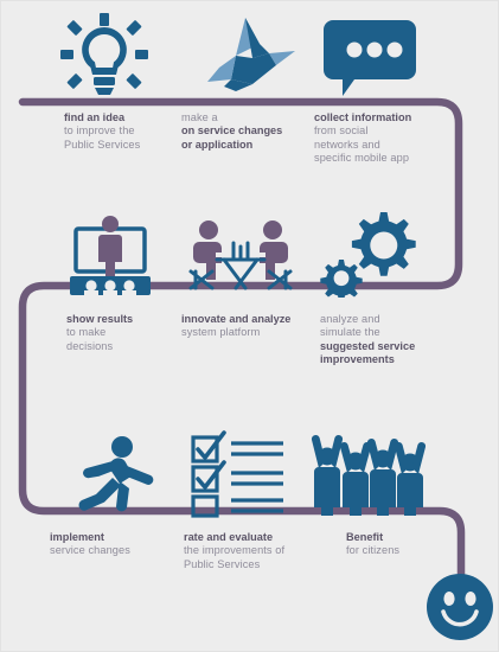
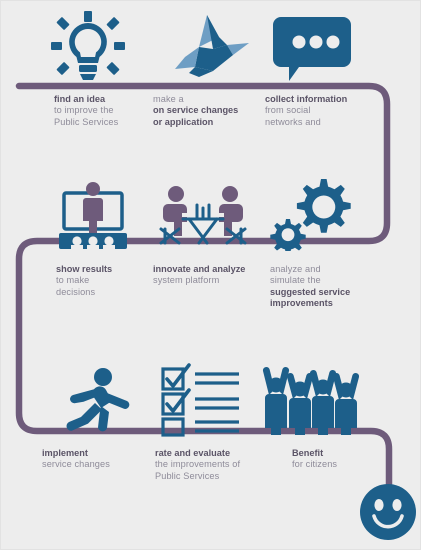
  find an idea
  to improve the
  Public Services
  make a
  on service changes
  or application
  collect information
  from social
  networks and
- specific mobile app
  show results
  to make
  decisions
  innovate and analyze
  system platform
  analyze and
  simulate the
  suggested service
  improvements
  implement
  service changes
  rate and evaluate
  the improvements of
  Public Services
  Benefit
  for citizens
